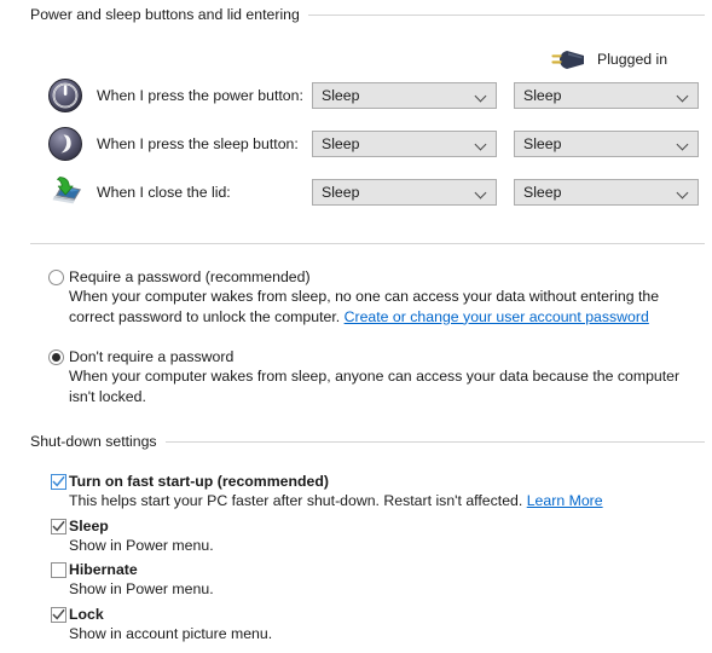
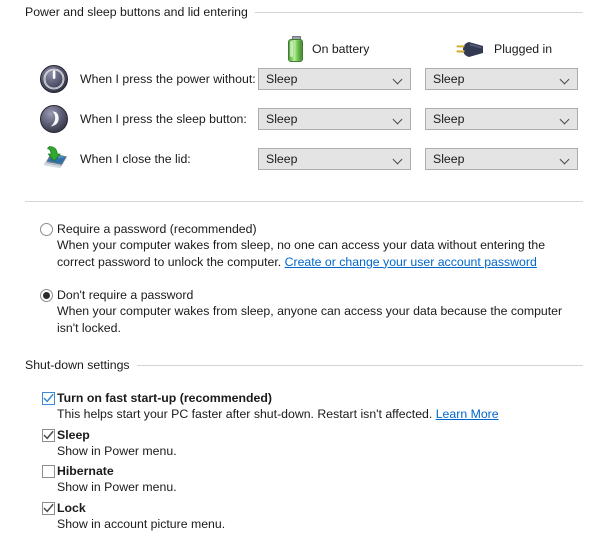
  Power and sleep buttons and lid entering
+ On battery
  Plugged in
- When I press the power button:
+ When I press the power without:
  Sleep
  Sleep
  When I press the sleep button:
  Sleep
  Sleep
  When I close the lid:
  Sleep
  Sleep
  Require a password (recommended)
  When your computer wakes from sleep, no one can access your data without entering the correct password to unlock the computer. Create or change your user account password
  Don't require a password
  When your computer wakes from sleep, anyone can access your data because the computer isn't locked.
  Shut-down settings
  Turn on fast start-up (recommended)
  This helps start your PC faster after shut-down. Restart isn't affected. Learn More
  Sleep
  Show in Power menu.
  Hibernate
  Show in Power menu.
  Lock
  Show in account picture menu.
